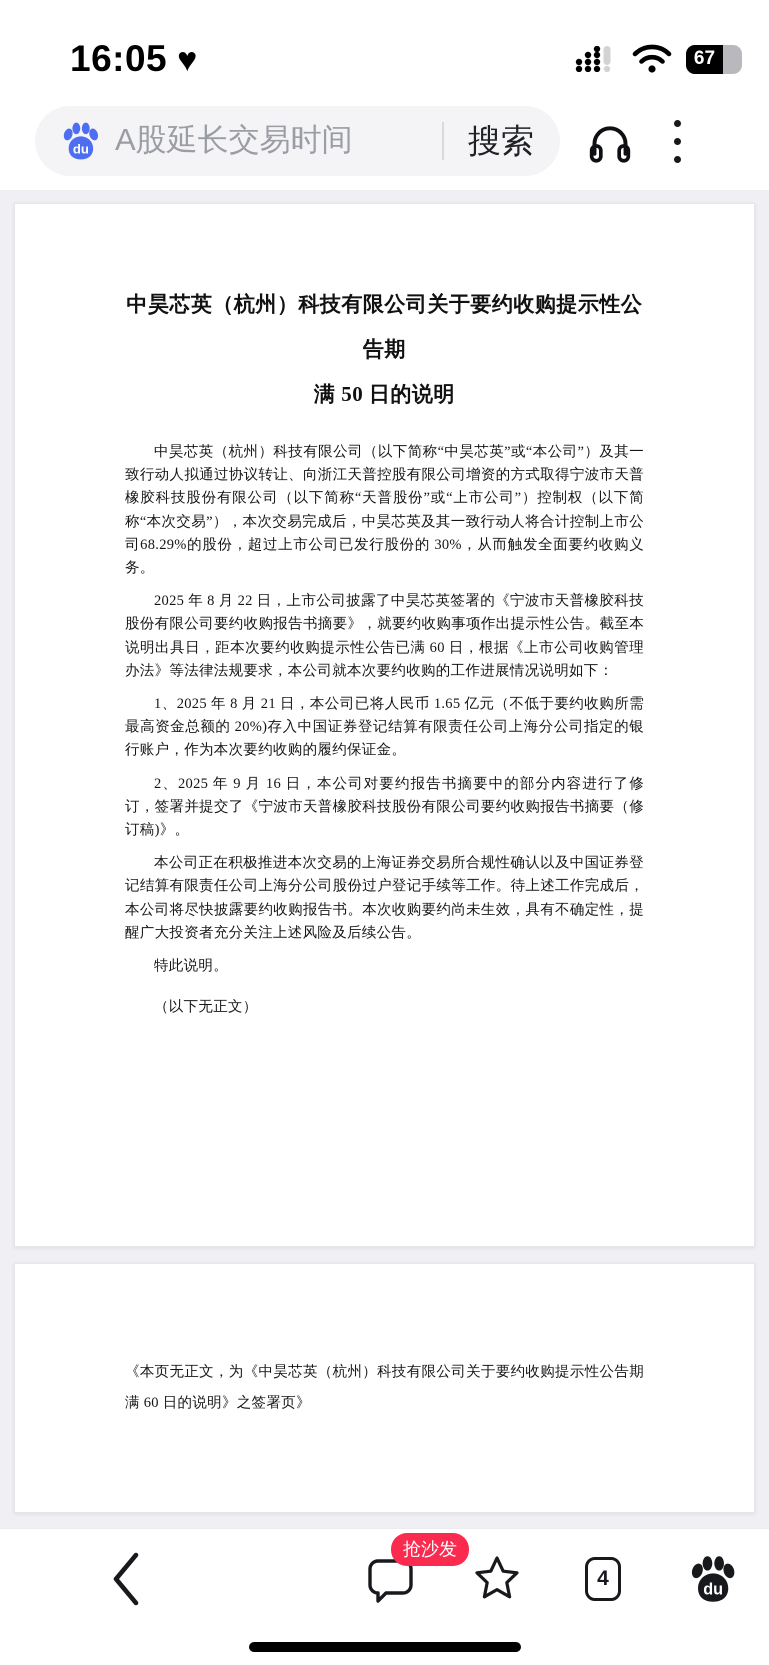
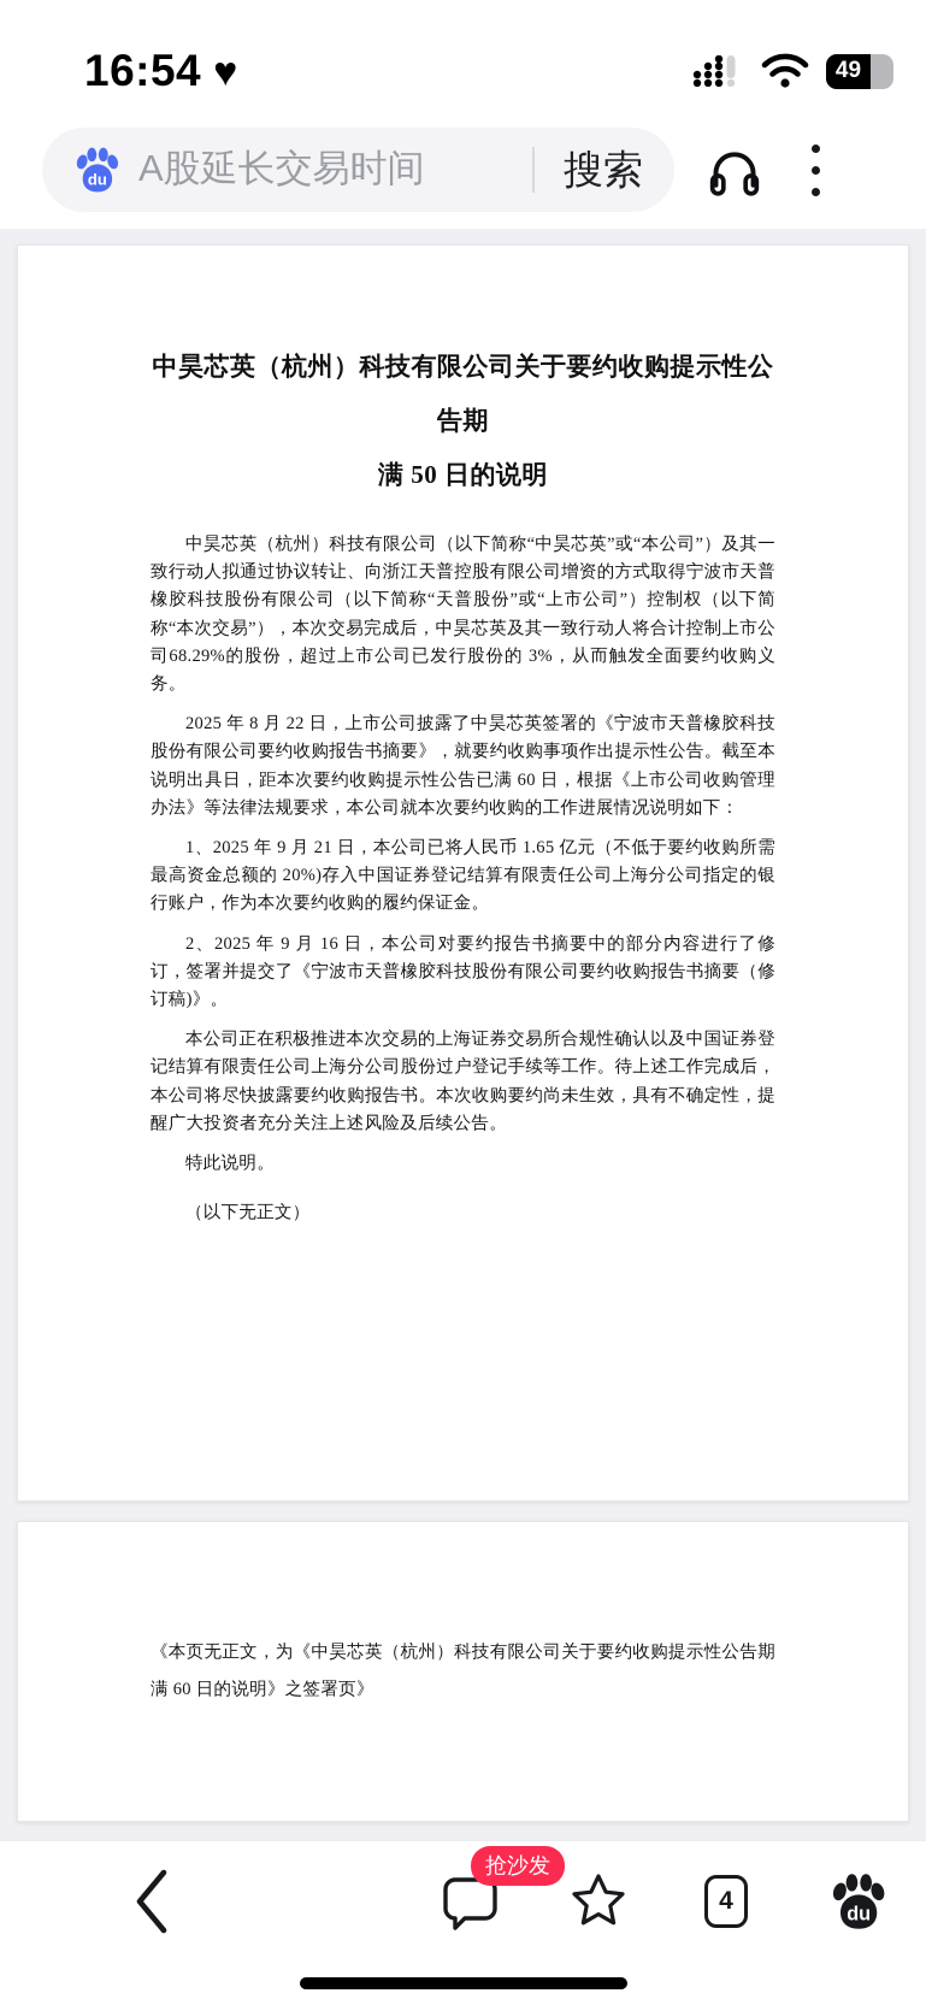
- 16:05
+ 16:54
  ♥
- 67
+ 49
  du
  A股延长交易时间
  搜索
  中昊芯英（杭州）科技有限公司关于要约收购提示性公告期
  满 50 日的说明
- 中昊芯英（杭州）科技有限公司（以下简称“中昊芯英”或“本公司”）及其一致行动人拟通过协议转让、向浙江天普控股有限公司增资的方式取得宁波市天普橡胶科技股份有限公司（以下简称“天普股份”或“上市公司”）控制权（以下简称“本次交易”），本次交易完成后，中昊芯英及其一致行动人将合计控制上市公司68.29%的股份，超过上市公司已发行股份的 30%，从而触发全面要约收购义务。
+ 中昊芯英（杭州）科技有限公司（以下简称“中昊芯英”或“本公司”）及其一致行动人拟通过协议转让、向浙江天普控股有限公司增资的方式取得宁波市天普橡胶科技股份有限公司（以下简称“天普股份”或“上市公司”）控制权（以下简称“本次交易”），本次交易完成后，中昊芯英及其一致行动人将合计控制上市公司68.29%的股份，超过上市公司已发行股份的 3%，从而触发全面要约收购义务。
  2025 年 8 月 22 日，上市公司披露了中昊芯英签署的《宁波市天普橡胶科技股份有限公司要约收购报告书摘要》，就要约收购事项作出提示性公告。截至本说明出具日，距本次要约收购提示性公告已满 60 日，根据《上市公司收购管理办法》等法律法规要求，本公司就本次要约收购的工作进展情况说明如下：
- 1、2025 年 8 月 21 日，本公司已将人民币 1.65 亿元（不低于要约收购所需最高资金总额的 20%)存入中国证券登记结算有限责任公司上海分公司指定的银行账户，作为本次要约收购的履约保证金。
+ 1、2025 年 9 月 21 日，本公司已将人民币 1.65 亿元（不低于要约收购所需最高资金总额的 20%)存入中国证券登记结算有限责任公司上海分公司指定的银行账户，作为本次要约收购的履约保证金。
  2、2025 年 9 月 16 日，本公司对要约报告书摘要中的部分内容进行了修订，签署并提交了《宁波市天普橡胶科技股份有限公司要约收购报告书摘要（修订稿)》。
  本公司正在积极推进本次交易的上海证券交易所合规性确认以及中国证券登记结算有限责任公司上海分公司股份过户登记手续等工作。待上述工作完成后，本公司将尽快披露要约收购报告书。本次收购要约尚未生效，具有不确定性，提醒广大投资者充分关注上述风险及后续公告。
  特此说明。
  （以下无正文）
  《本页无正文，为《中昊芯英（杭州）科技有限公司关于要约收购提示性公告期满 60 日的说明》之签署页》
  抢沙发
  4
  du
